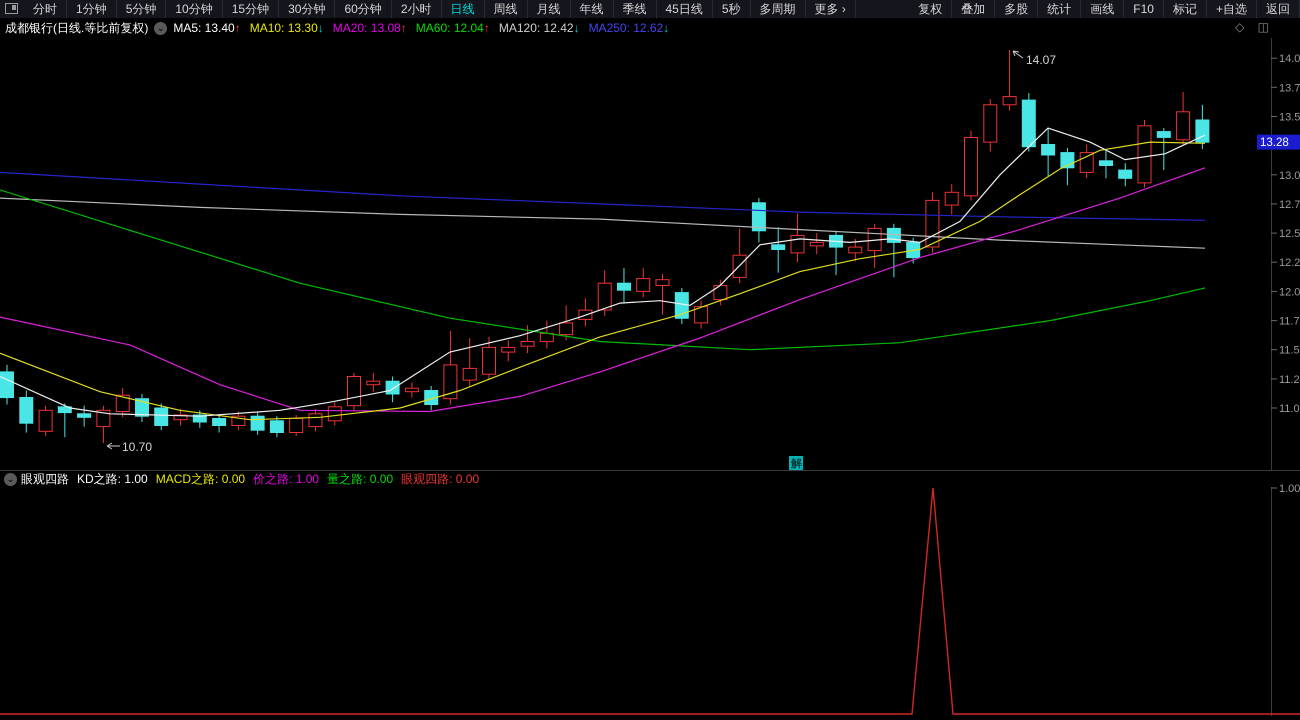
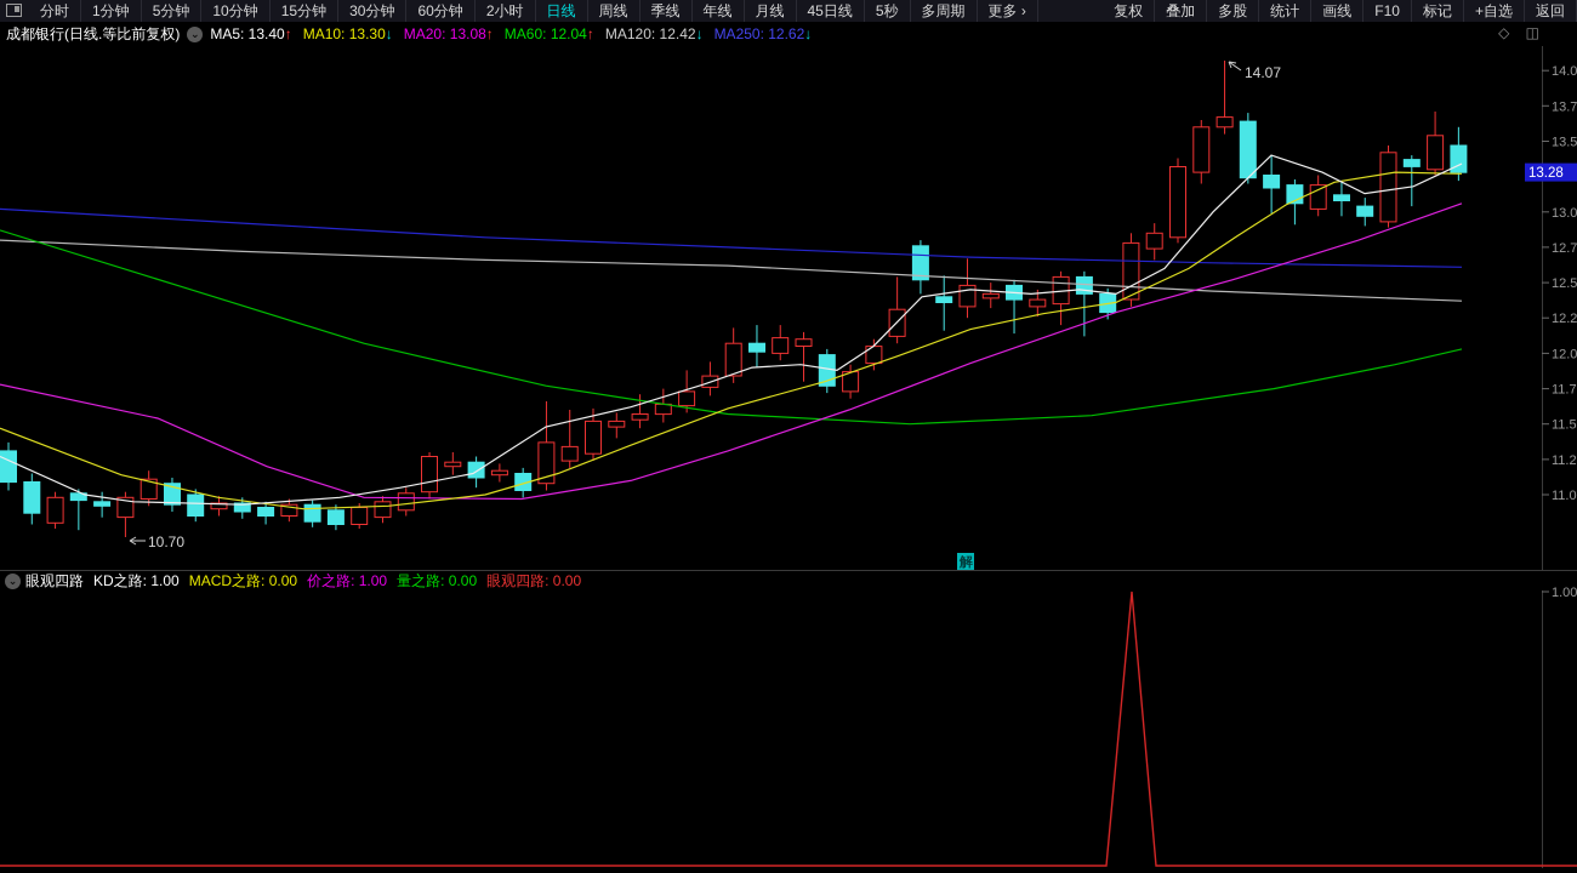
  14.0
  13.7
  13.5
  13.0
  12.7
  12.5
  12.2
  12.0
  11.7
  11.5
  11.2
  11.0
  13.28
  14.07
  10.70
  解
  1.00
  分时
  1分钟
  5分钟
  10分钟
  15分钟
  30分钟
  60分钟
  2小时
  日线
  周线
- 月线
+ 季线
  年线
- 季线
+ 月线
  45日线
  5秒
  多周期
  更多 ›
  复权
  叠加
  多股
  统计
  画线
  F10
  标记
  +自选
  返回
  成都银行(日线.等比前复权)
  ⌄
  MA5: 13.40↑
  MA10: 13.30↓
  MA20: 13.08↑
  MA60: 12.04↑
  MA120: 12.42↓
  MA250: 12.62↓
  ◇ ◫
  ⌄
  眼观四路
  KD之路: 1.00
  MACD之路: 0.00
  价之路: 1.00
  量之路: 0.00
  眼观四路: 0.00
